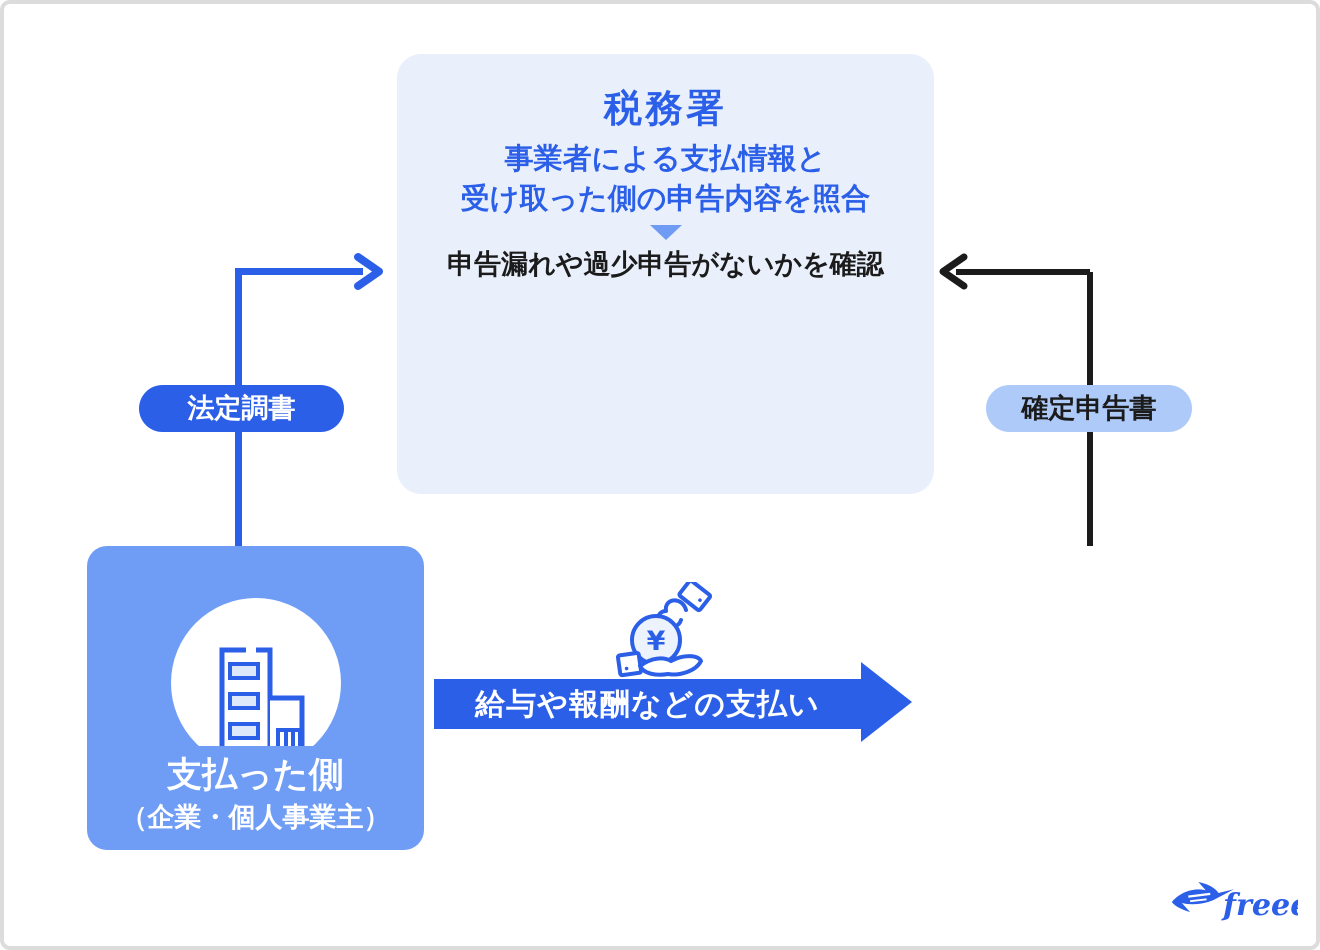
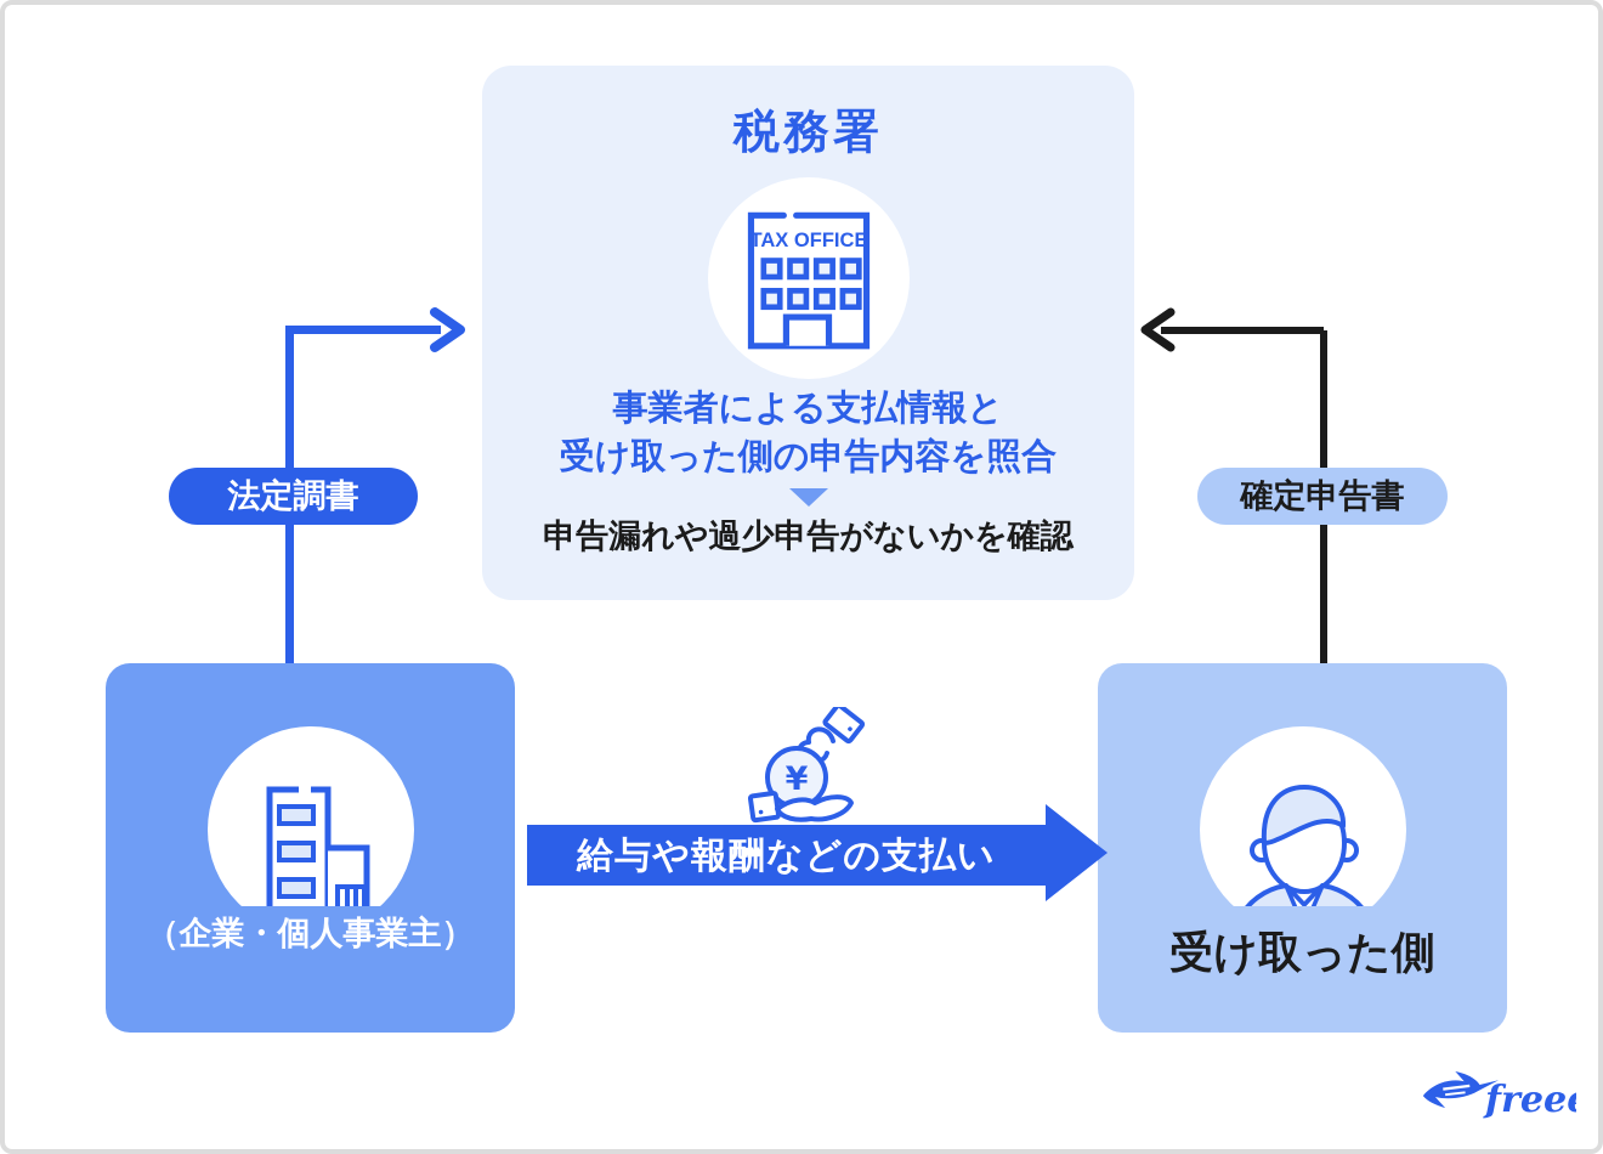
  税務署
+ TAX OFFICE
  事業者による支払情報と
  受け取った側の申告内容を照合
  申告漏れや過少申告がないかを確認
  法定調書
  確定申告書
- 支払った側
  （企業・個人事業主）
+ 受け取った側
  給与や報酬などの支払い
  ¥
  free
